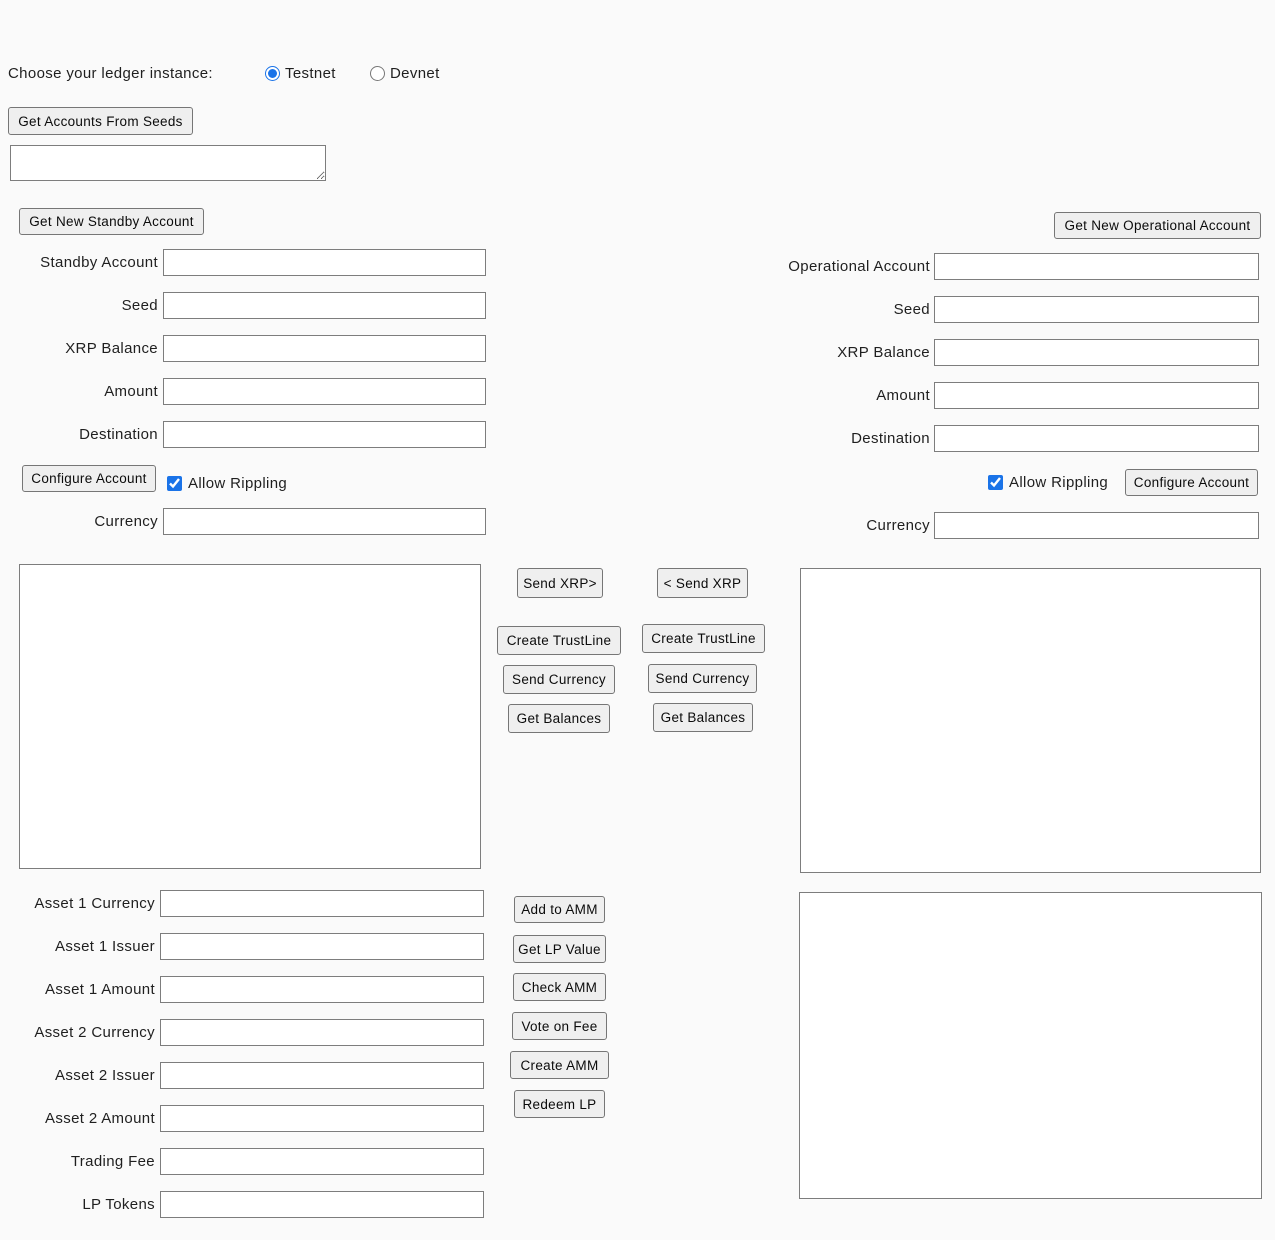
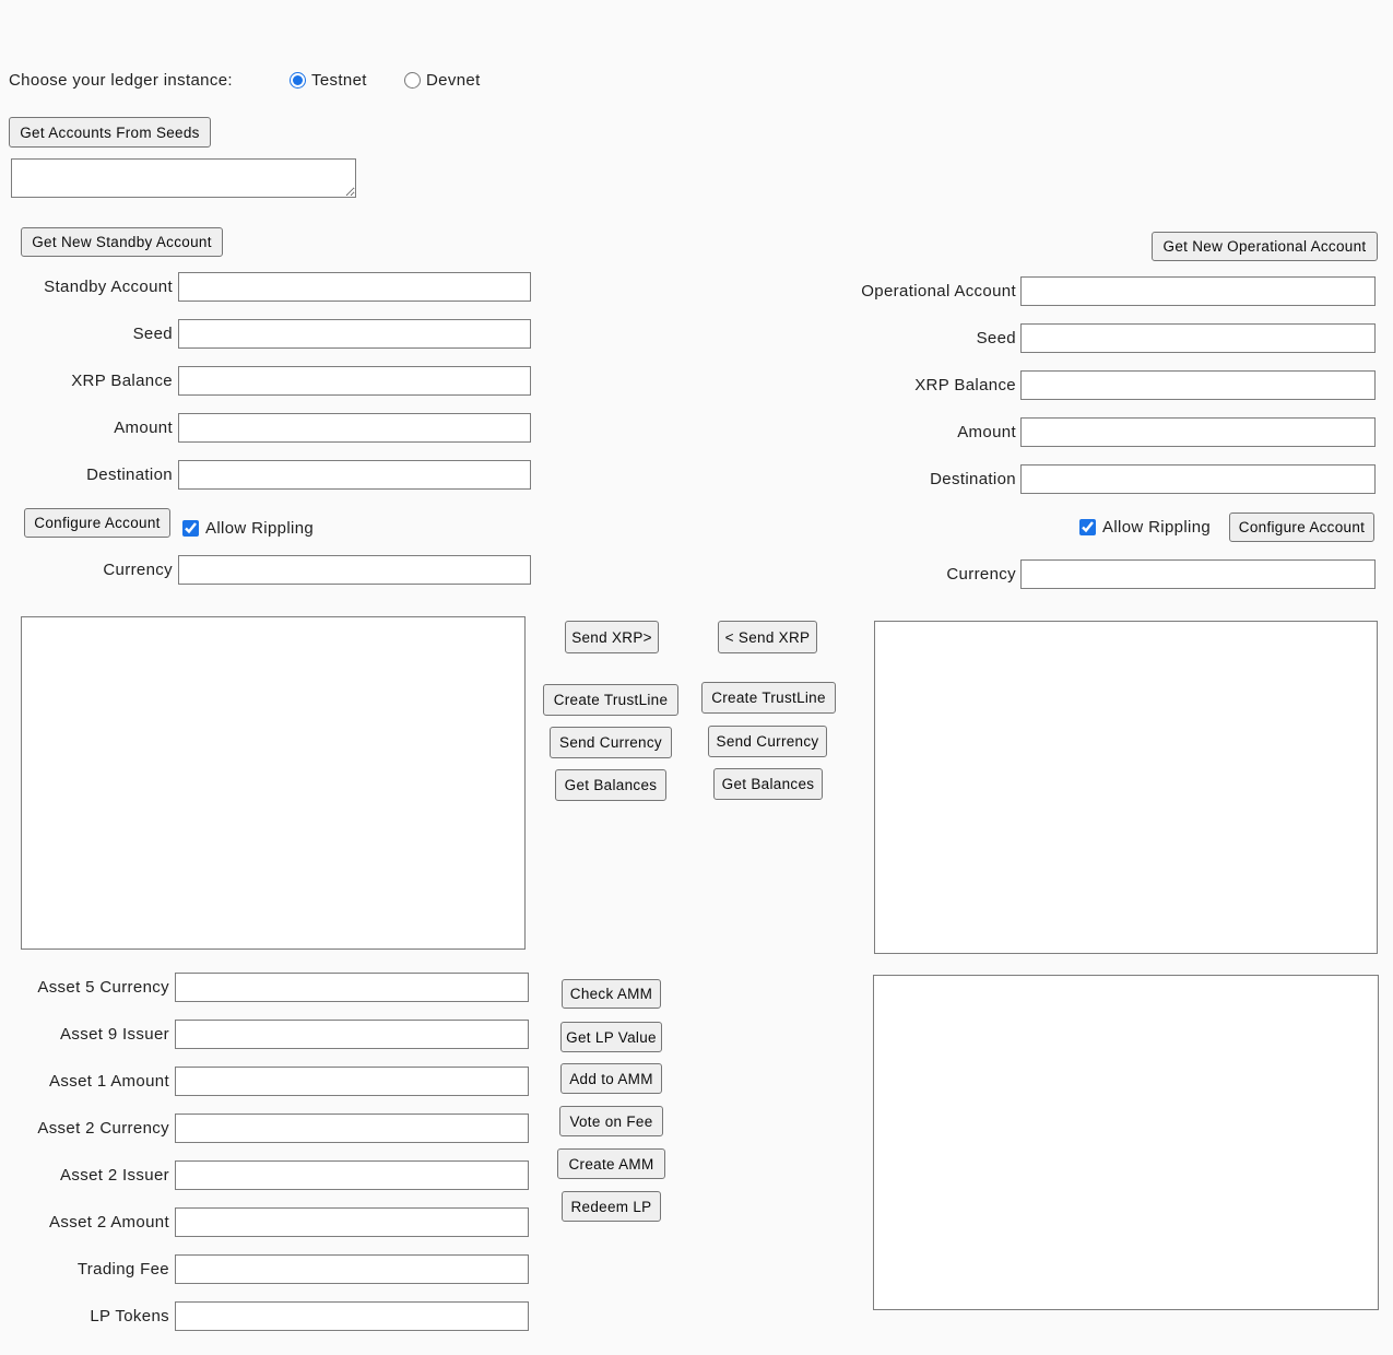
  Choose your ledger instance:
  Testnet
  Devnet
  Get Accounts From Seeds
  Get New Standby Account
  Standby Account
  Seed
  XRP Balance
  Amount
  Destination
  Configure Account
  Allow Rippling
  Currency
  Get New Operational Account
  Operational Account
  Seed
  XRP Balance
  Amount
  Destination
  Allow Rippling
  Configure Account
  Currency
  Send XRP>
  < Send XRP
  Create TrustLine
  Create TrustLine
  Send Currency
  Send Currency
  Get Balances
  Get Balances
- Asset 1 Currency
+ Asset 5 Currency
- Asset 1 Issuer
+ Asset 9 Issuer
  Asset 1 Amount
  Asset 2 Currency
  Asset 2 Issuer
  Asset 2 Amount
  Trading Fee
  LP Tokens
- Add to AMM
+ Check AMM
  Get LP Value
- Check AMM
+ Add to AMM
  Vote on Fee
  Create AMM
  Redeem LP
